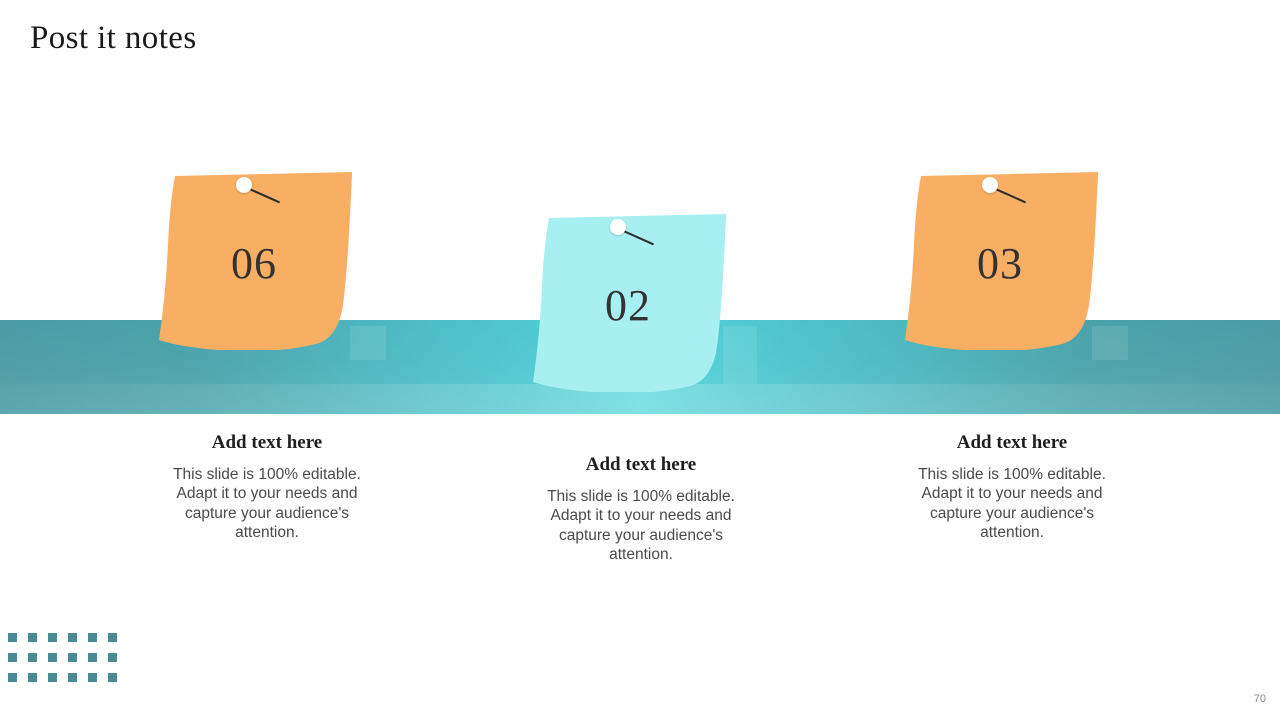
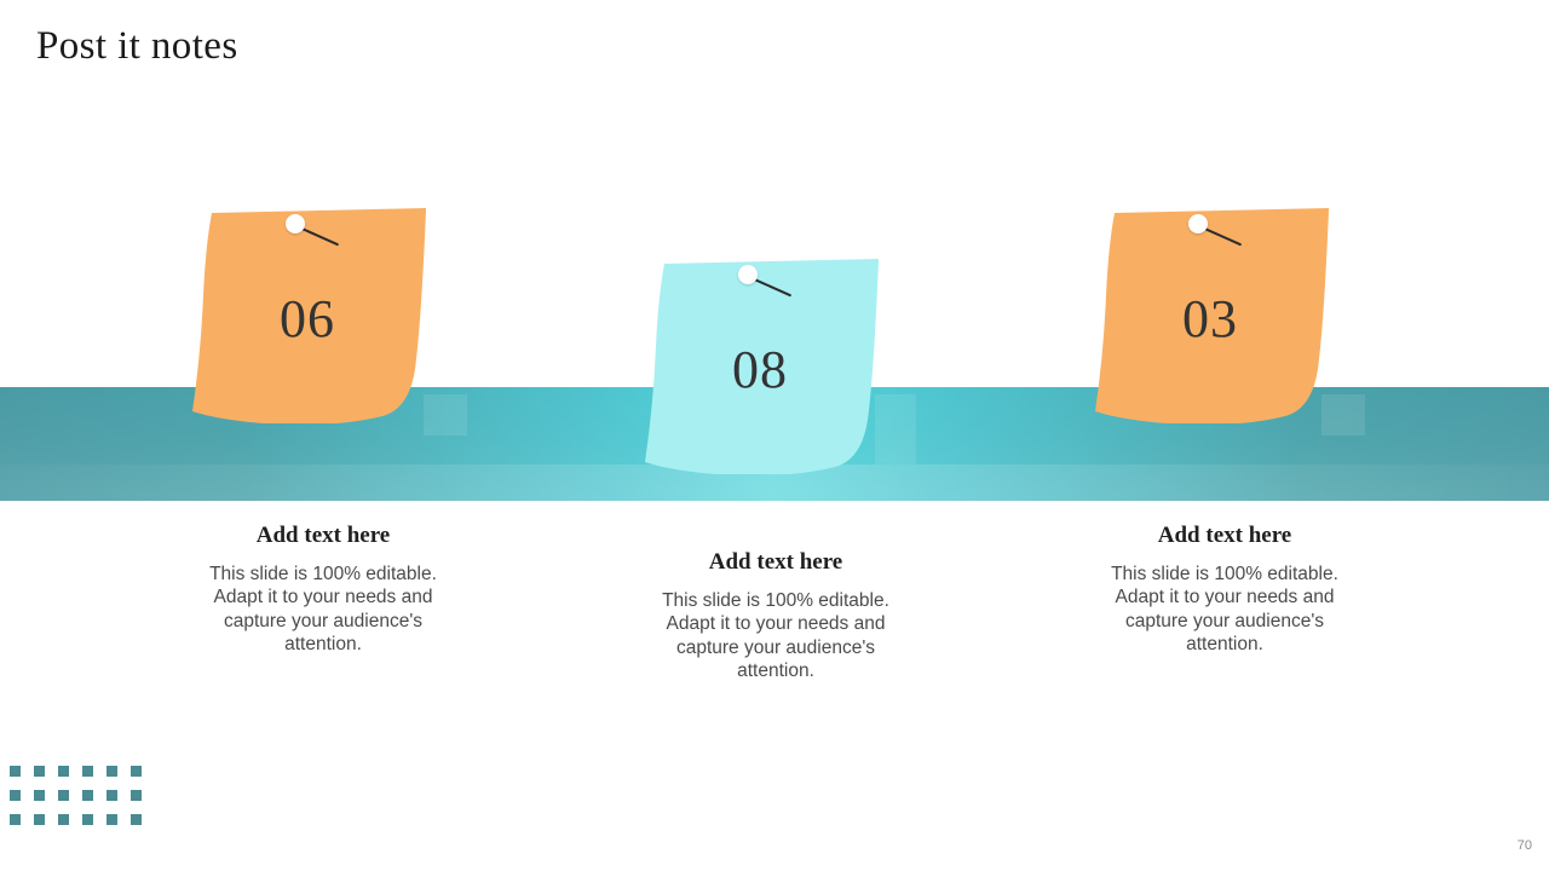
  Post it notes
  06
- 02
+ 08
  03
  Add text here
  This slide is 100% editable. Adapt it to your needs and capture your audience's attention.
  Add text here
  This slide is 100% editable. Adapt it to your needs and capture your audience's attention.
  Add text here
  This slide is 100% editable. Adapt it to your needs and capture your audience's attention.
  70
